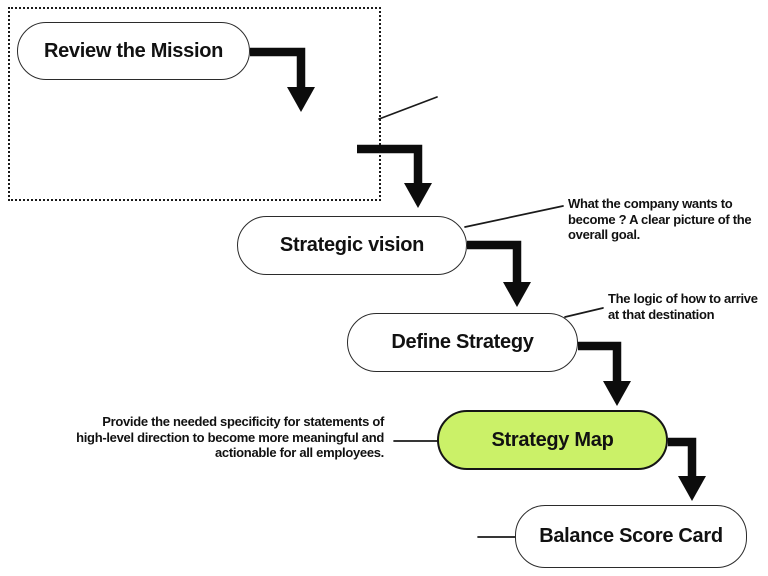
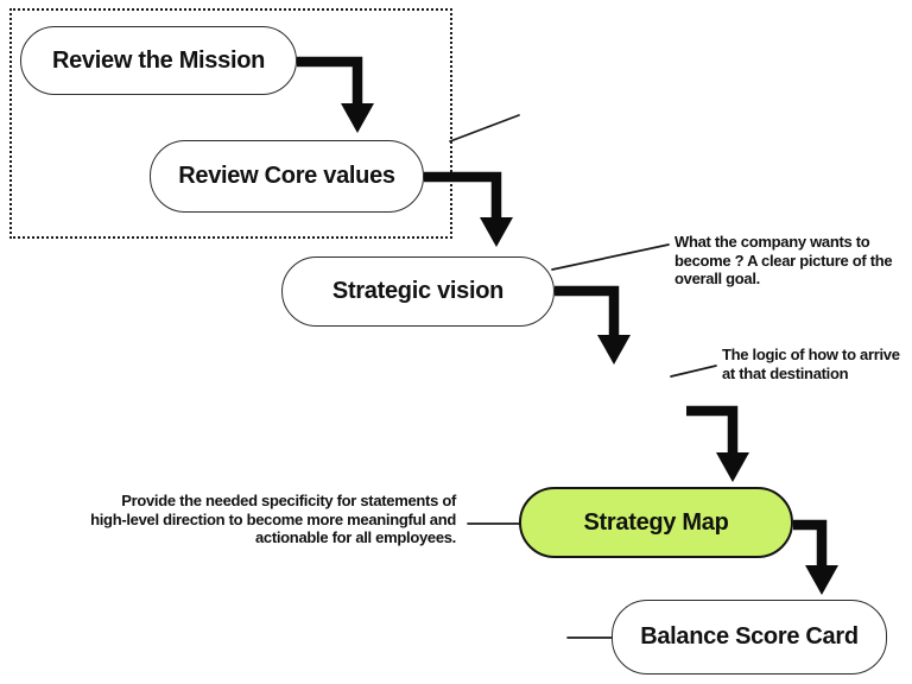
  Review the Mission
+ Review Core values
  Strategic vision
- Define Strategy
  Strategy Map
  Balance Score Card
  What the company wants to
  become ? A clear picture of the
  overall goal.
  The logic of how to arrive
  at that destination
  Provide the needed specificity for statements of
  high-level direction to become more meaningful and
  actionable for all employees.
